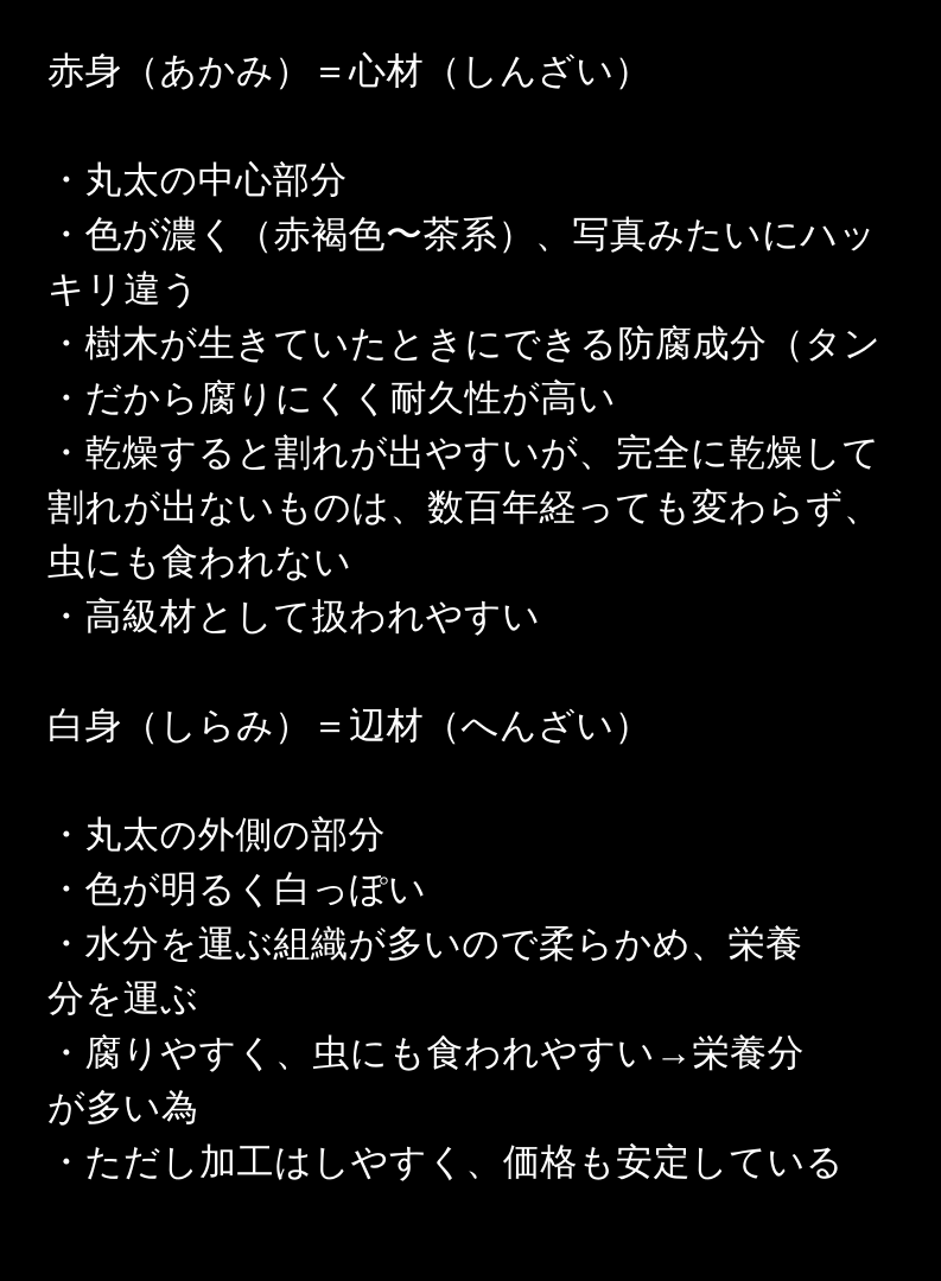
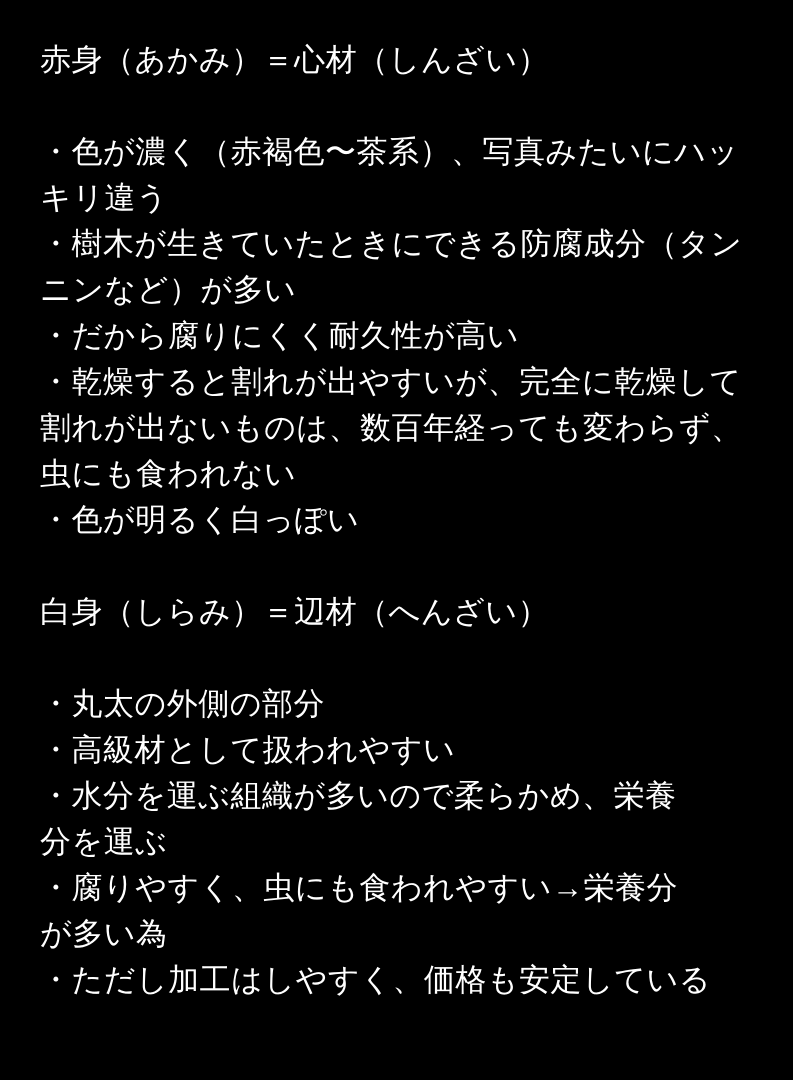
  赤身（あかみ）＝心材（しんざい）
- ・丸太の中心部分
  ・色が濃く（赤褐色〜茶系）、写真みたいにハッ
  キリ違う
  ・樹木が生きていたときにできる防腐成分（タン
+ ニンなど）が多い
  ・だから腐りにくく耐久性が高い
  ・乾燥すると割れが出やすいが、完全に乾燥して
  割れが出ないものは、数百年経っても変わらず、
  虫にも食われない
- ・高級材として扱われやすい
+ ・色が明るく白っぽい
  白身（しらみ）＝辺材（へんざい）
  ・丸太の外側の部分
- ・色が明るく白っぽい
+ ・高級材として扱われやすい
  ・水分を運ぶ組織が多いので柔らかめ、栄養
  分を運ぶ
  ・腐りやすく、虫にも食われやすい→栄養分
  が多い為
  ・ただし加工はしやすく、価格も安定している
